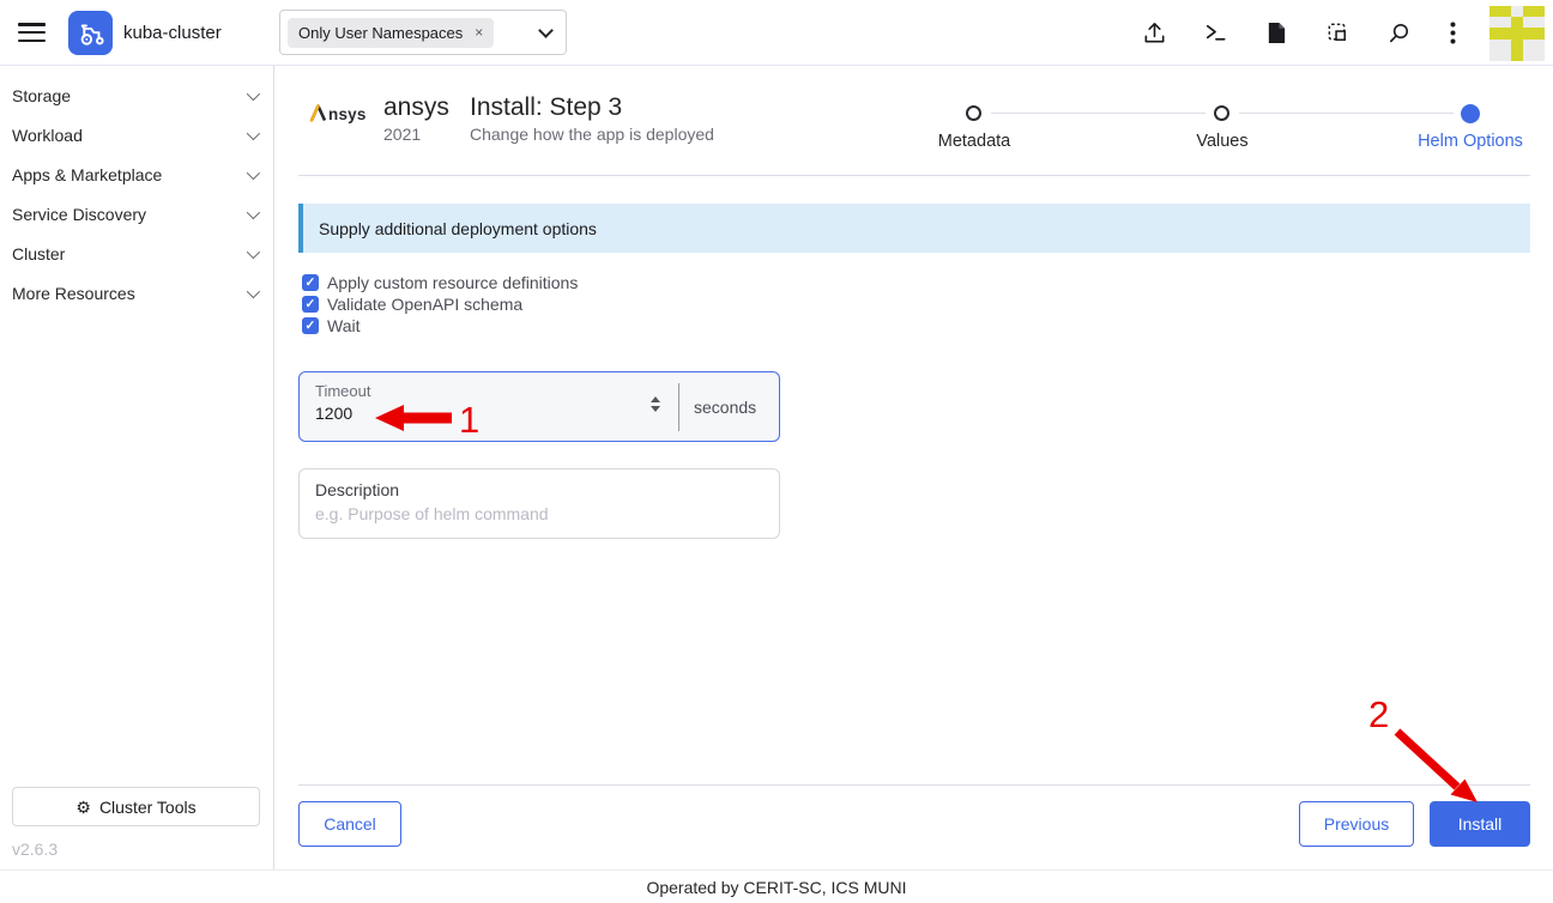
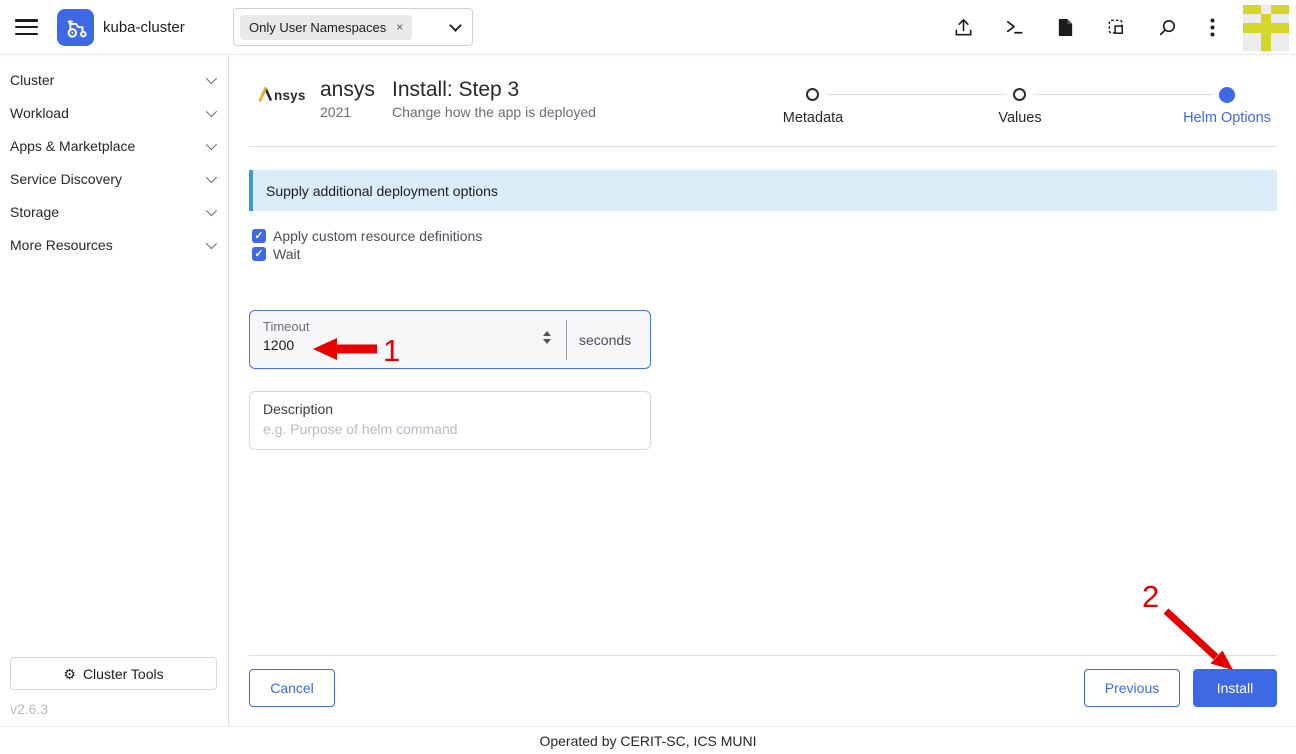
  kuba-cluster
  Only User Namespaces
  ×
- Storage
+ Cluster
  Workload
  Apps & Marketplace
  Service Discovery
- Cluster
+ Storage
  More Resources
  ⚙
  Cluster Tools
  v2.6.3
  nsys
  ansys
  2021
  Install: Step 3
  Change how the app is deployed
  Metadata
  Values
  Helm Options
  Supply additional deployment options
  Apply custom resource definitions
- Validate OpenAPI schema
  Wait
  Timeout
  1200
  seconds
  1
  Description
  e.g. Purpose of helm command
  2
  Cancel
  Previous
  Install
  Operated by CERIT-SC, ICS MUNI
